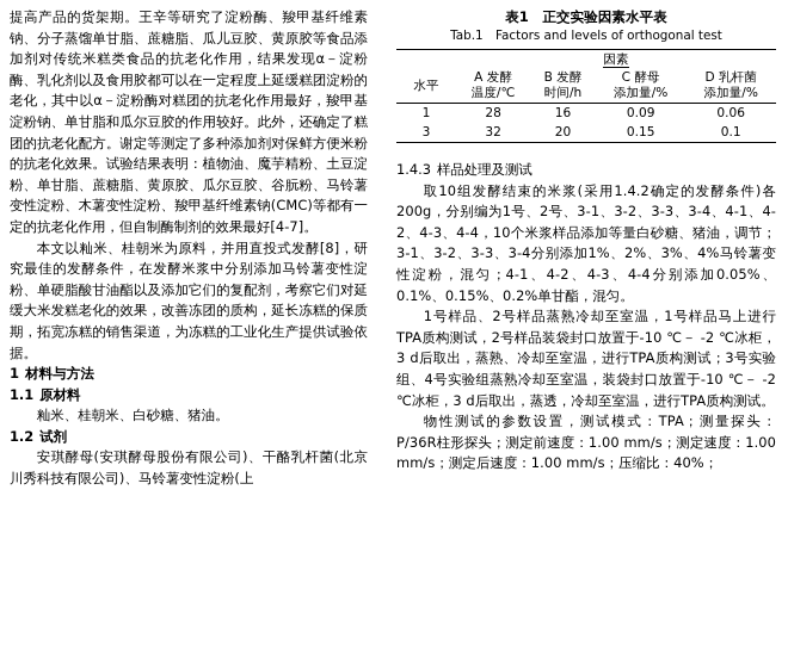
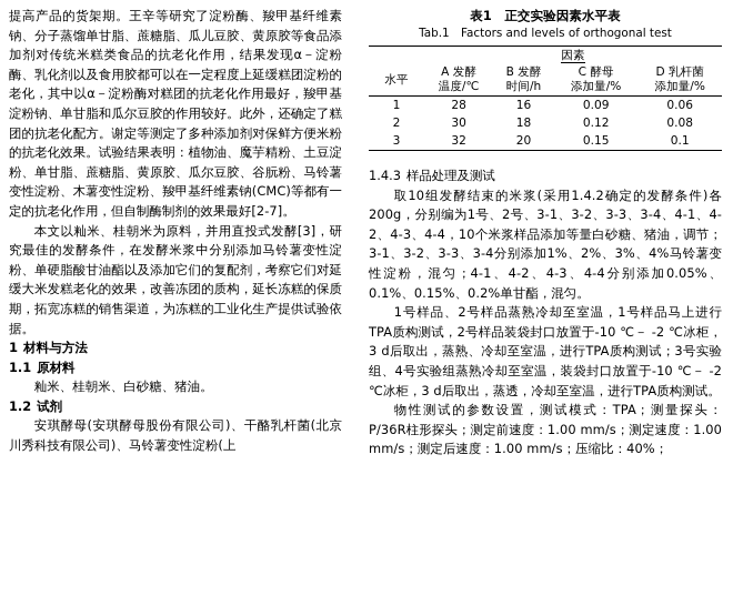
- 提高产品的货架期。王辛等研究了淀粉酶、羧甲基纤维素钠、分子蒸馏单甘脂、蔗糖脂、瓜儿豆胶、黄原胶等食品添加剂对传统米糕类食品的抗老化作用，结果发现α－淀粉酶、乳化剂以及食用胶都可以在一定程度上延缓糕团淀粉的老化，其中以α－淀粉酶对糕团的抗老化作用最好，羧甲基淀粉钠、单甘脂和瓜尔豆胶的作用较好。此外，还确定了糕团的抗老化配方。谢定等测定了多种添加剂对保鲜方便米粉的抗老化效果。试验结果表明：植物油、魔芋精粉、土豆淀粉、单甘脂、蔗糖脂、黄原胶、瓜尔豆胶、谷朊粉、马铃薯变性淀粉、木薯变性淀粉、羧甲基纤维素钠(CMC)等都有一定的抗老化作用，但自制酶制剂的效果最好[4-7]。
+ 提高产品的货架期。王辛等研究了淀粉酶、羧甲基纤维素钠、分子蒸馏单甘脂、蔗糖脂、瓜儿豆胶、黄原胶等食品添加剂对传统米糕类食品的抗老化作用，结果发现α－淀粉酶、乳化剂以及食用胶都可以在一定程度上延缓糕团淀粉的老化，其中以α－淀粉酶对糕团的抗老化作用最好，羧甲基淀粉钠、单甘脂和瓜尔豆胶的作用较好。此外，还确定了糕团的抗老化配方。谢定等测定了多种添加剂对保鲜方便米粉的抗老化效果。试验结果表明：植物油、魔芋精粉、土豆淀粉、单甘脂、蔗糖脂、黄原胶、瓜尔豆胶、谷朊粉、马铃薯变性淀粉、木薯变性淀粉、羧甲基纤维素钠(CMC)等都有一定的抗老化作用，但自制酶制剂的效果最好[2-7]。
- 本文以籼米、桂朝米为原料，并用直投式发酵[8]，研究最佳的发酵条件，在发酵米浆中分别添加马铃薯变性淀粉、单硬脂酸甘油酯以及添加它们的复配剂，考察它们对延缓大米发糕老化的效果，改善冻团的质构，延长冻糕的保质期，拓宽冻糕的销售渠道，为冻糕的工业化生产提供试验依据。
+ 本文以籼米、桂朝米为原料，并用直投式发酵[3]，研究最佳的发酵条件，在发酵米浆中分别添加马铃薯变性淀粉、单硬脂酸甘油酯以及添加它们的复配剂，考察它们对延缓大米发糕老化的效果，改善冻团的质构，延长冻糕的保质期，拓宽冻糕的销售渠道，为冻糕的工业化生产提供试验依据。
  1
  材料与方法
  1.1
  原材料
  籼米、桂朝米、白砂糖、猪油。
  1.2
  试剂
  安琪酵母(安琪酵母股份有限公司)、干酪乳杆菌(北京川秀科技有限公司)、马铃薯变性淀粉(上
  表1 正交实验因素水平表
  Tab.1 Factors and levels of orthogonal test
  	因素
  水平	A 发酵 温度/℃	B 发酵 时间/h	C 酵母 添加量/%	D 乳杆菌 添加量/%
  1	28	16	0.09	0.06
+ 2	30	18	0.12	0.08
  3	32	20	0.15	0.1
  1.4.3
  样品处理及测试
  取10组发酵结束的米浆(采用1.4.2确定的发酵条件)各200g，分别编为1号、2号、3-1、3-2、3-3、3-4、4-1、4-2、4-3、4-4，10个米浆样品添加等量白砂糖、猪油，调节；3-1、3-2、3-3、3-4分别添加1%、2%、3%、4%马铃薯变性淀粉，混匀；4-1、4-2、4-3、4-4分别添加0.05%、0.1%、0.15%、0.2%单甘酯，混匀。
  1号样品、2号样品蒸熟冷却至室温，1号样品马上进行TPA质构测试，2号样品装袋封口放置于-10 ℃－ -2 ℃冰柜，3 d后取出，蒸熟、冷却至室温，进行TPA质构测试；3号实验组、4号实验组蒸熟冷却至室温，装袋封口放置于-10 ℃－ -2 ℃冰柜，3 d后取出，蒸透，冷却至室温，进行TPA质构测试。
  物性测试的参数设置，测试模式：TPA；测量探头：P/36R柱形探头；测定前速度：1.00 mm/s；测定速度：1.00 mm/s；测定后速度：1.00 mm/s；压缩比：40%；
